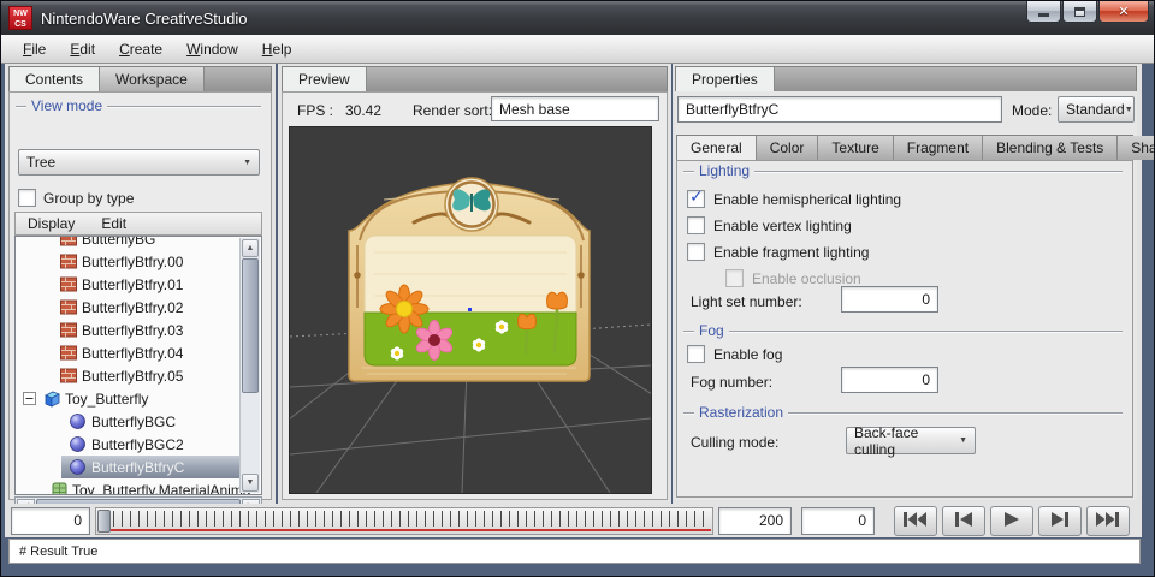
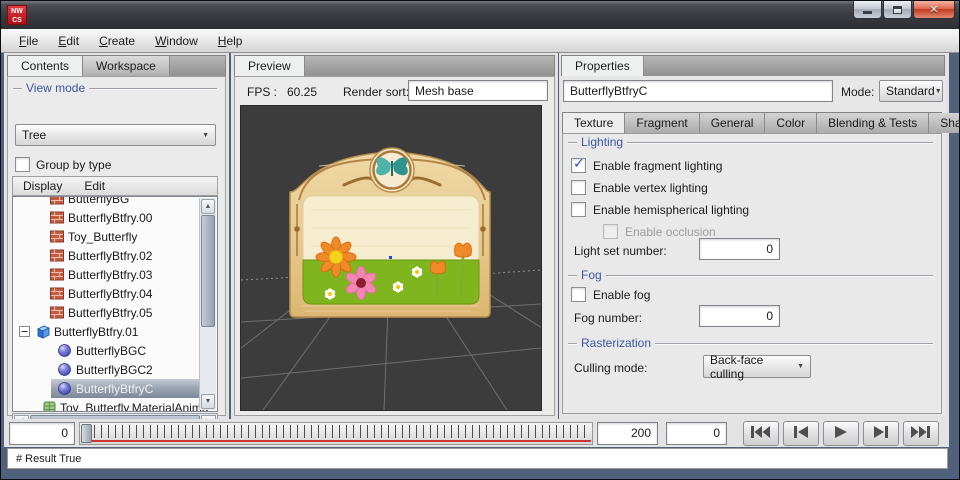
- NintendoWare CreativeStudio
  ✕
  File
  Edit
  Create
  Window
  Help
  Contents
  Workspace
  View mode
  Tree
  Group by type
  Display
  Edit
  ButterflyBG
  ButterflyBtfry.00
- ButterflyBtfry.01
+ Toy_Butterfly
  ButterflyBtfry.02
  ButterflyBtfry.03
  ButterflyBtfry.04
  ButterflyBtfry.05
- Toy_Butterfly
+ ButterflyBtfry.01
  ButterflyBGC
  ButterflyBGC2
  ButterflyBtfryC
  Toy_Butterfly.MaterialAnim
  Preview
  FPS :
- 30.42
+ 60.25
  Render sort
  Mesh base
  Properties
  ButterflyBtfryC
  Mode:
  Standard
- General
+ Texture
- Color
+ Fragment
- Texture
+ General
- Fragment
+ Color
  Blending & Tests
  Lighting
  ✓
- Enable hemispherical lighting
+ Enable fragment lighting
  Enable vertex lighting
- Enable fragment lighting
+ Enable hemispherical lighting
  Enable occlusion
  Light set number:
  0
  Fog
  Enable fog
  Fog number:
  0
  Rasterization
  Culling mode:
  Back-face culling
  0
  200
  0
  # Result True
